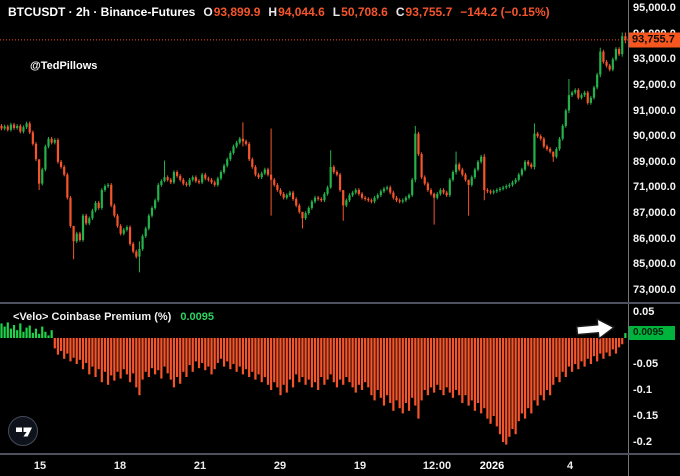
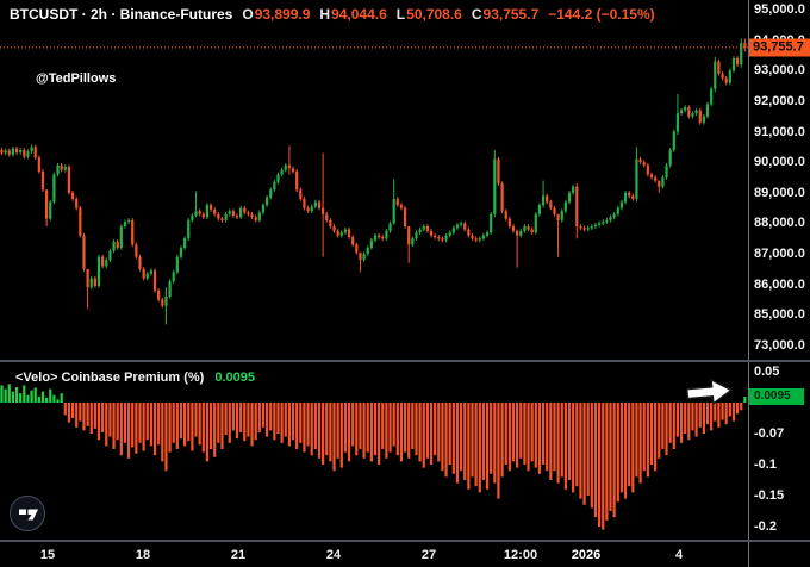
  BTCUSDT · 2h · Binance-Futures
  O
  93,899.9
  H
  94,044.6
  L
  50,708.6
  C
  93,755.7
  −144.2 (−0.15%)
  @TedPillows
  95,000.0
  93,000.0
  92,000.0
  91,000.0
  90,000.0
  89,000.0
- 71,000.0
+ 88,000.0
  87,000.0
  86,000.0
  85,000.0
  73,000.0
  0.05
- -0.05
+ -0.07
  -0.1
  -0.15
  -0.2
  15
  18
  21
- 29
+ 24
- 19
+ 27
  12:00
  2026
  4
  93,755.7
  0.0095
  <Velo> Coinbase Premium (%)
  0.0095
